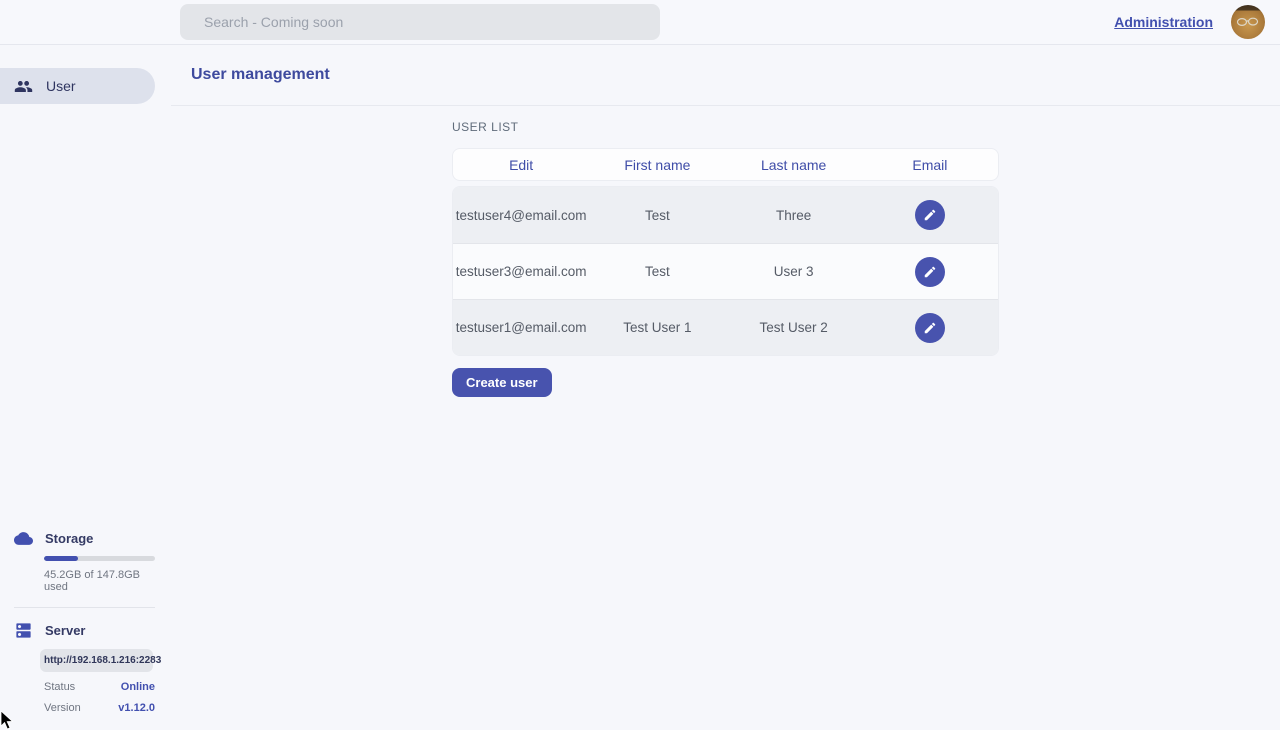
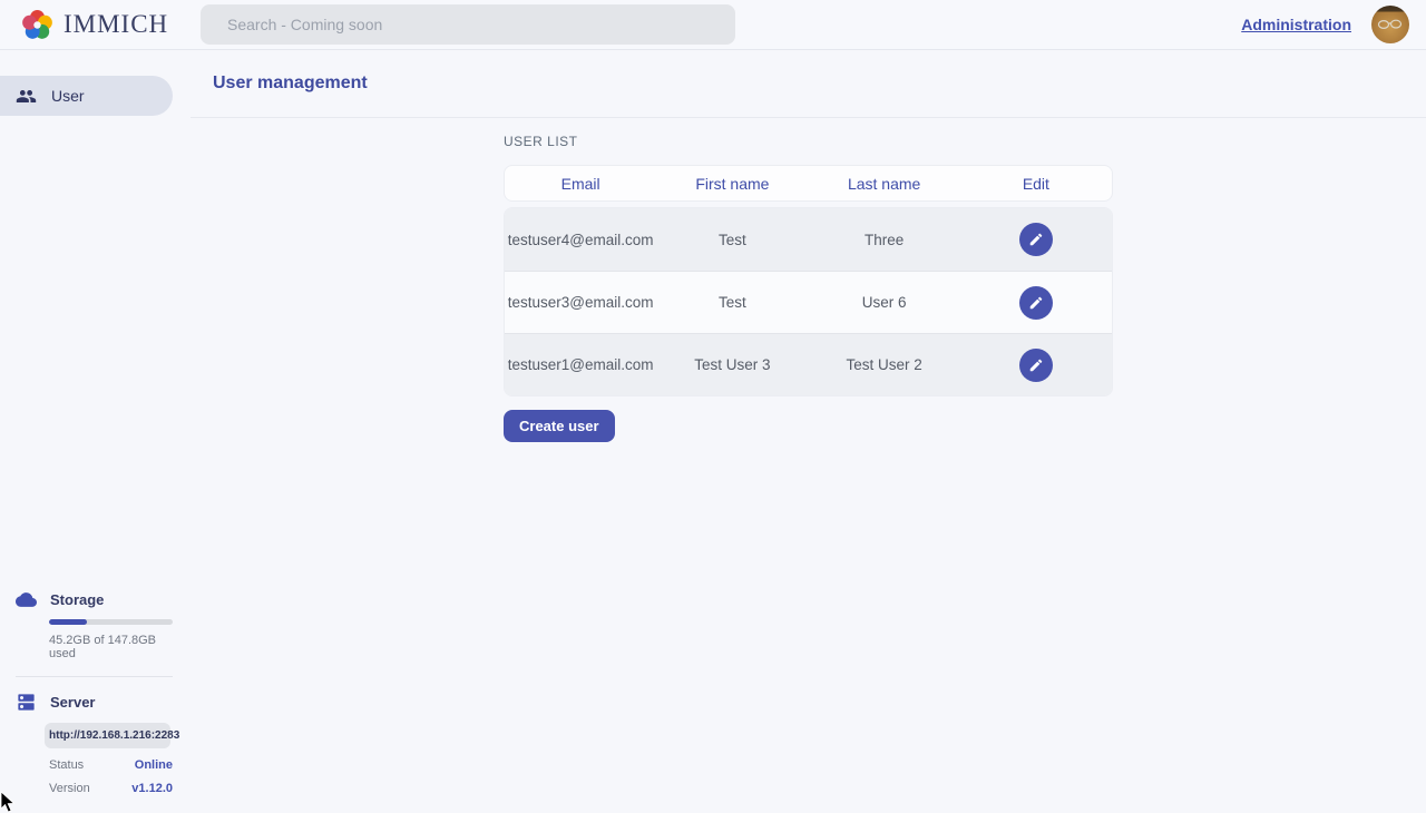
+ IMMICH
  Search - Coming soon
  Administration
  User
  Storage
  45.2GB of 147.8GB used
  Server
  http://192.168.1.216:2283
  Status
  Online
  Version
  v1.12.0
  User management
  USER LIST
- Edit
+ Email
  First name
  Last name
- Email
+ Edit
  testuser4@email.com
  Test
  Three
  testuser3@email.com
  Test
- User 3
+ User 6
  testuser1@email.com
- Test User 1
+ Test User 3
  Test User 2
  Create user
